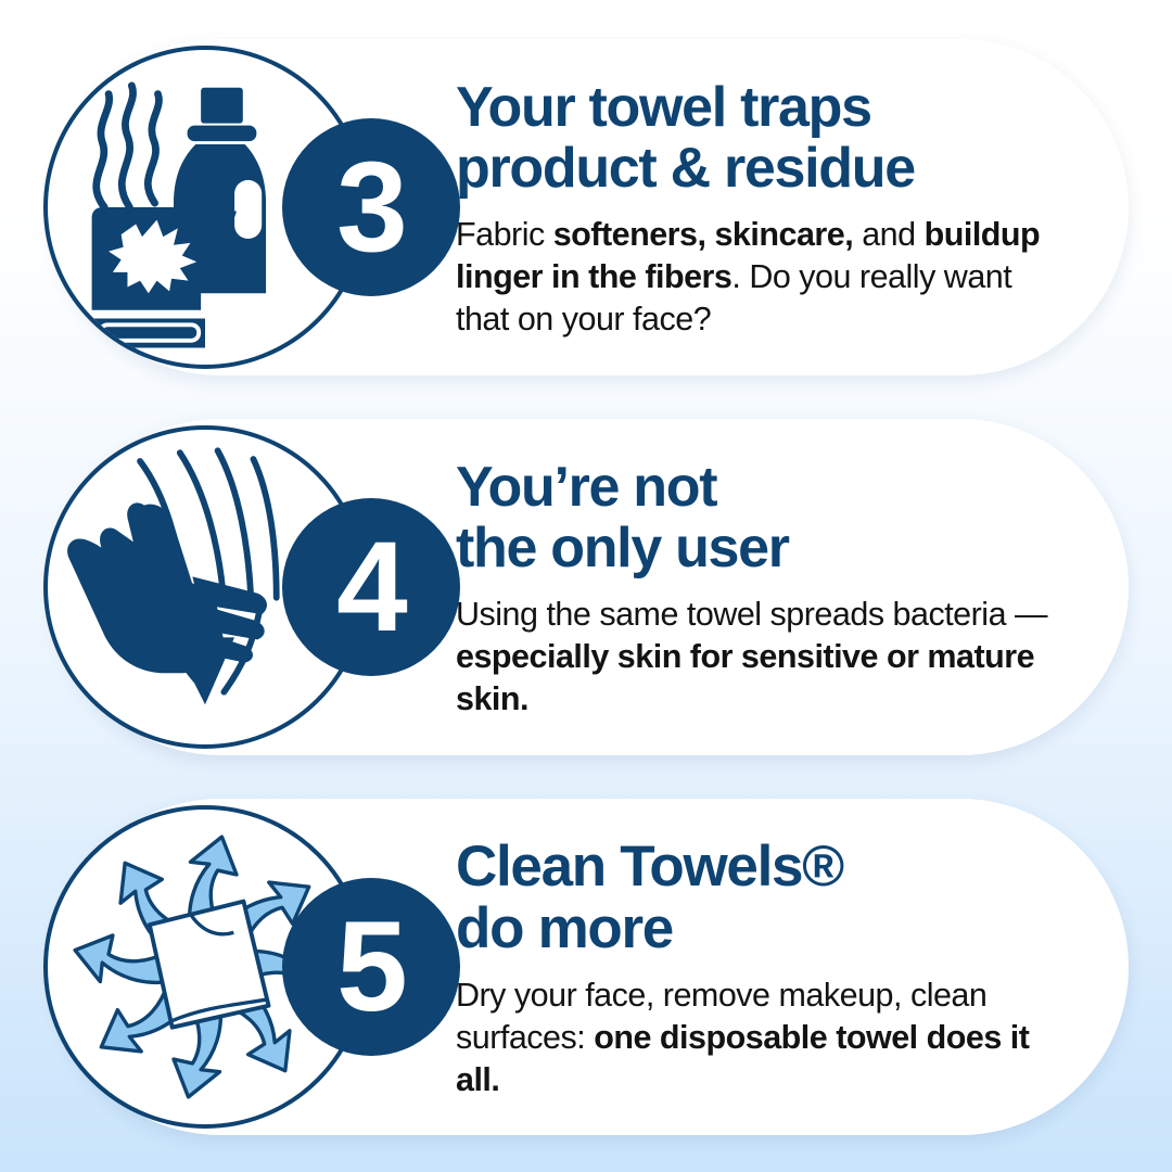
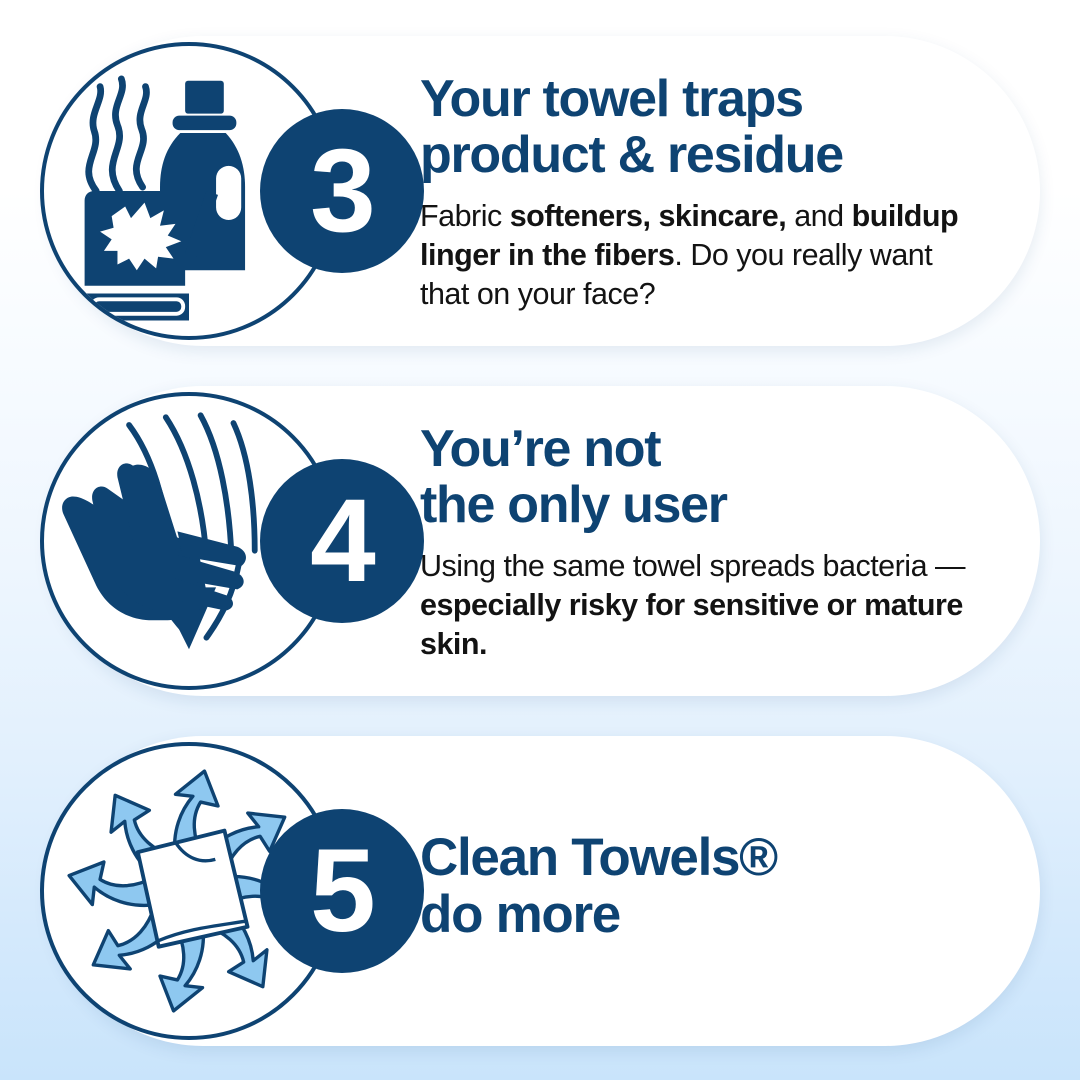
  3
  Your towel traps
  product & residue
  Fabric softeners, skincare, and buildup linger in the fibers. Do you really want that on your face?
  4
  You’re not
  the only user
- Using the same towel spreads bacteria —especially skin for sensitive or mature skin.
+ Using the same towel spreads bacteria —especially risky for sensitive or mature skin.
  5
  Clean Towels®
  do more
- Dry your face, remove makeup, clean surfaces: one disposable towel does it all.
